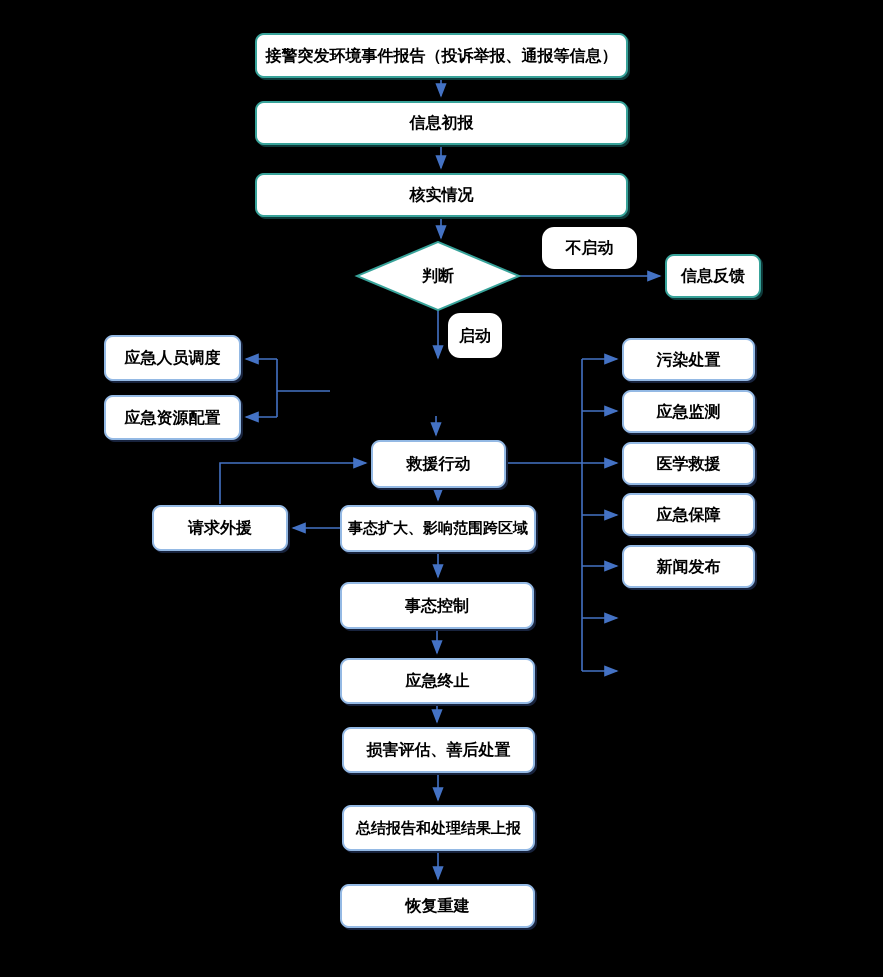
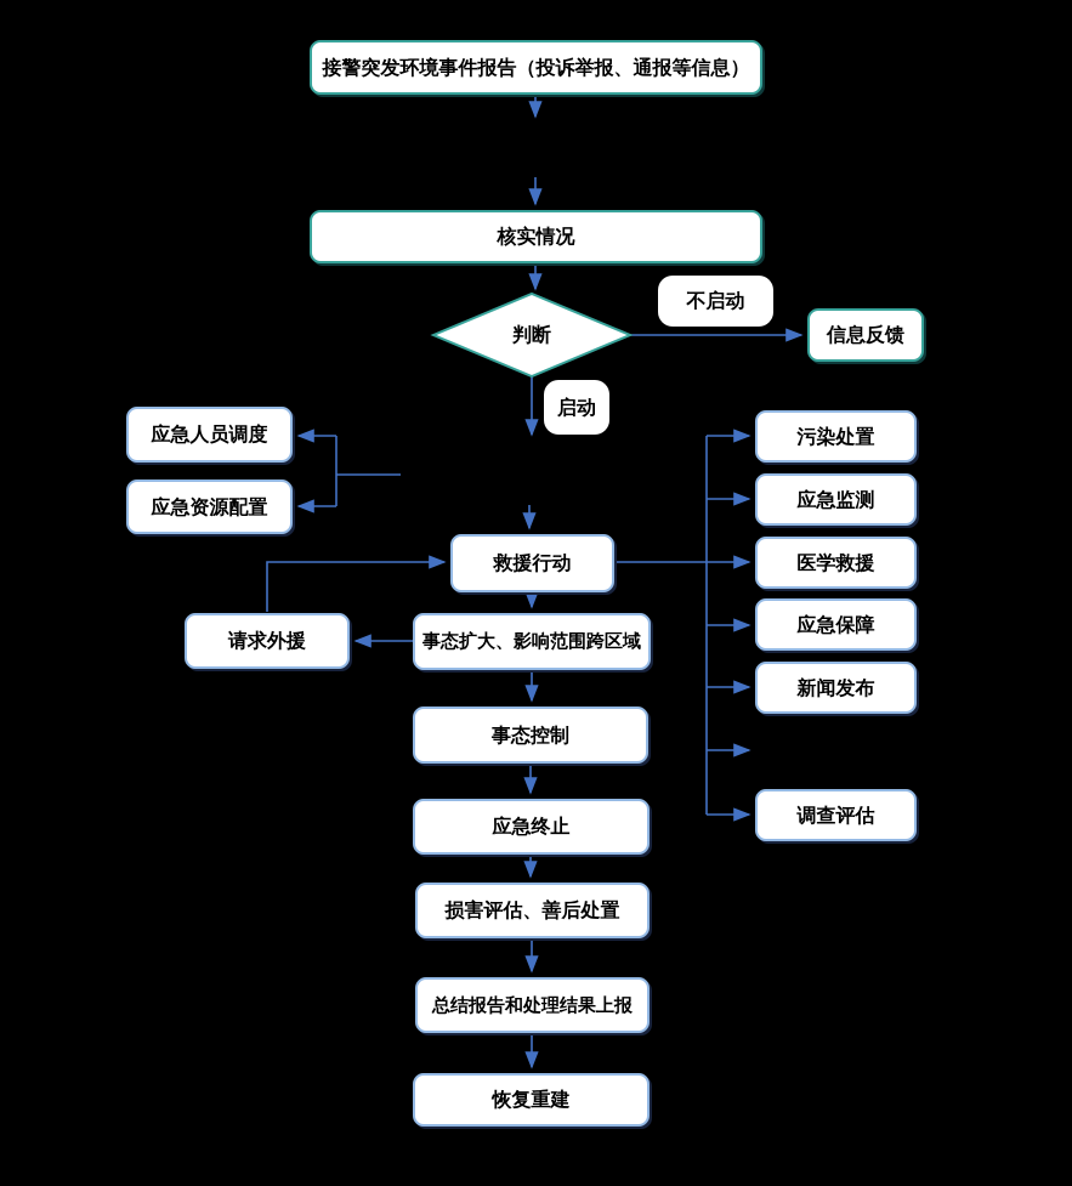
  接警突发环境事件报告（投诉举报、通报等信息）
- 信息初报
  核实情况
  判断
  不启动
  信息反馈
  启动
  应急人员调度
  应急资源配置
  救援行动
  事态扩大、影响范围跨区域
  请求外援
  事态控制
  应急终止
  损害评估、善后处置
  总结报告和处理结果上报
  恢复重建
  污染处置
  应急监测
  医学救援
  应急保障
  新闻发布
+ 调查评估
